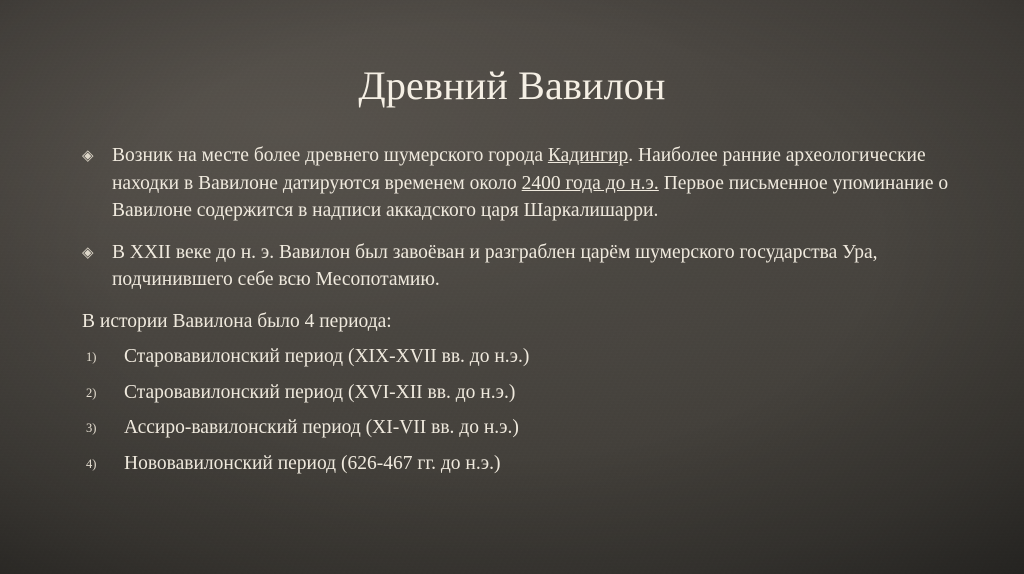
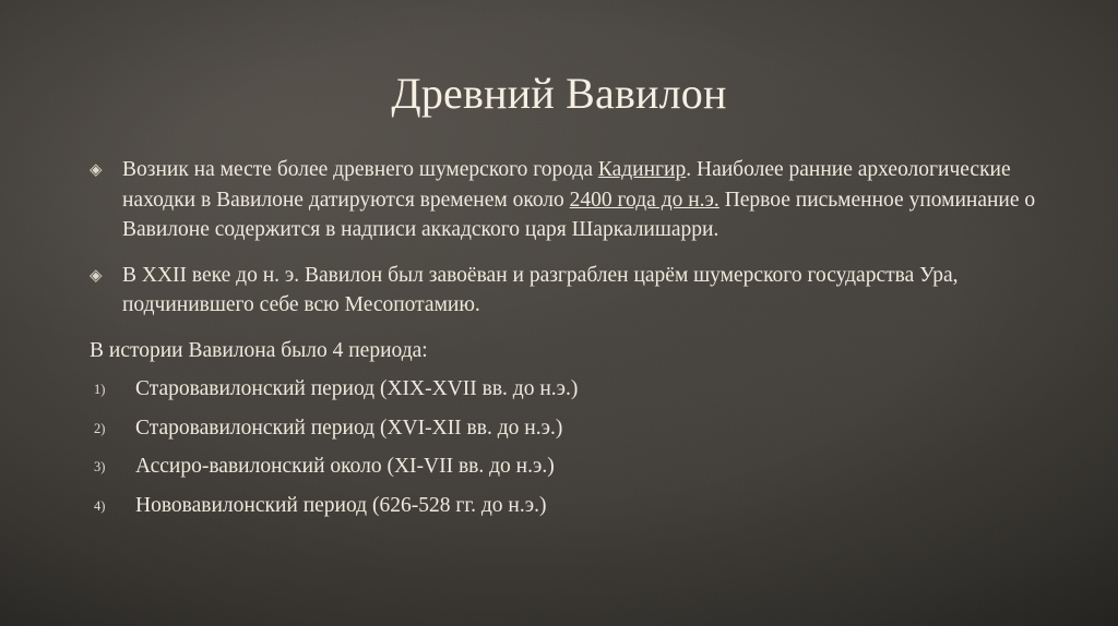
  Древний Вавилон
  ◈
  Возник на месте более древнего шумерского города Кадингир. Наиболее ранние археологические находки в Вавилоне датируются временем около 2400 года до н.э. Первое письменное упоминание о Вавилоне содержится в надписи аккадского царя Шаркалишарри.
  ◈
  В XXII веке до н. э. Вавилон был завоёван и разграблен царём шумерского государства Ура, подчинившего себе всю Месопотамию.
  В истории Вавилона было 4 периода:
  1)
  Старовавилонский период (XIX-XVII вв. до н.э.)
  2)
  Старовавилонский период (XVI-XII вв. до н.э.)
  3)
- Ассиро-вавилонский период (XI-VII вв. до н.э.)
+ Ассиро-вавилонский около (XI-VII вв. до н.э.)
  4)
- Нововавилонский период (626-467 гг. до н.э.)
+ Нововавилонский период (626-528 гг. до н.э.)
